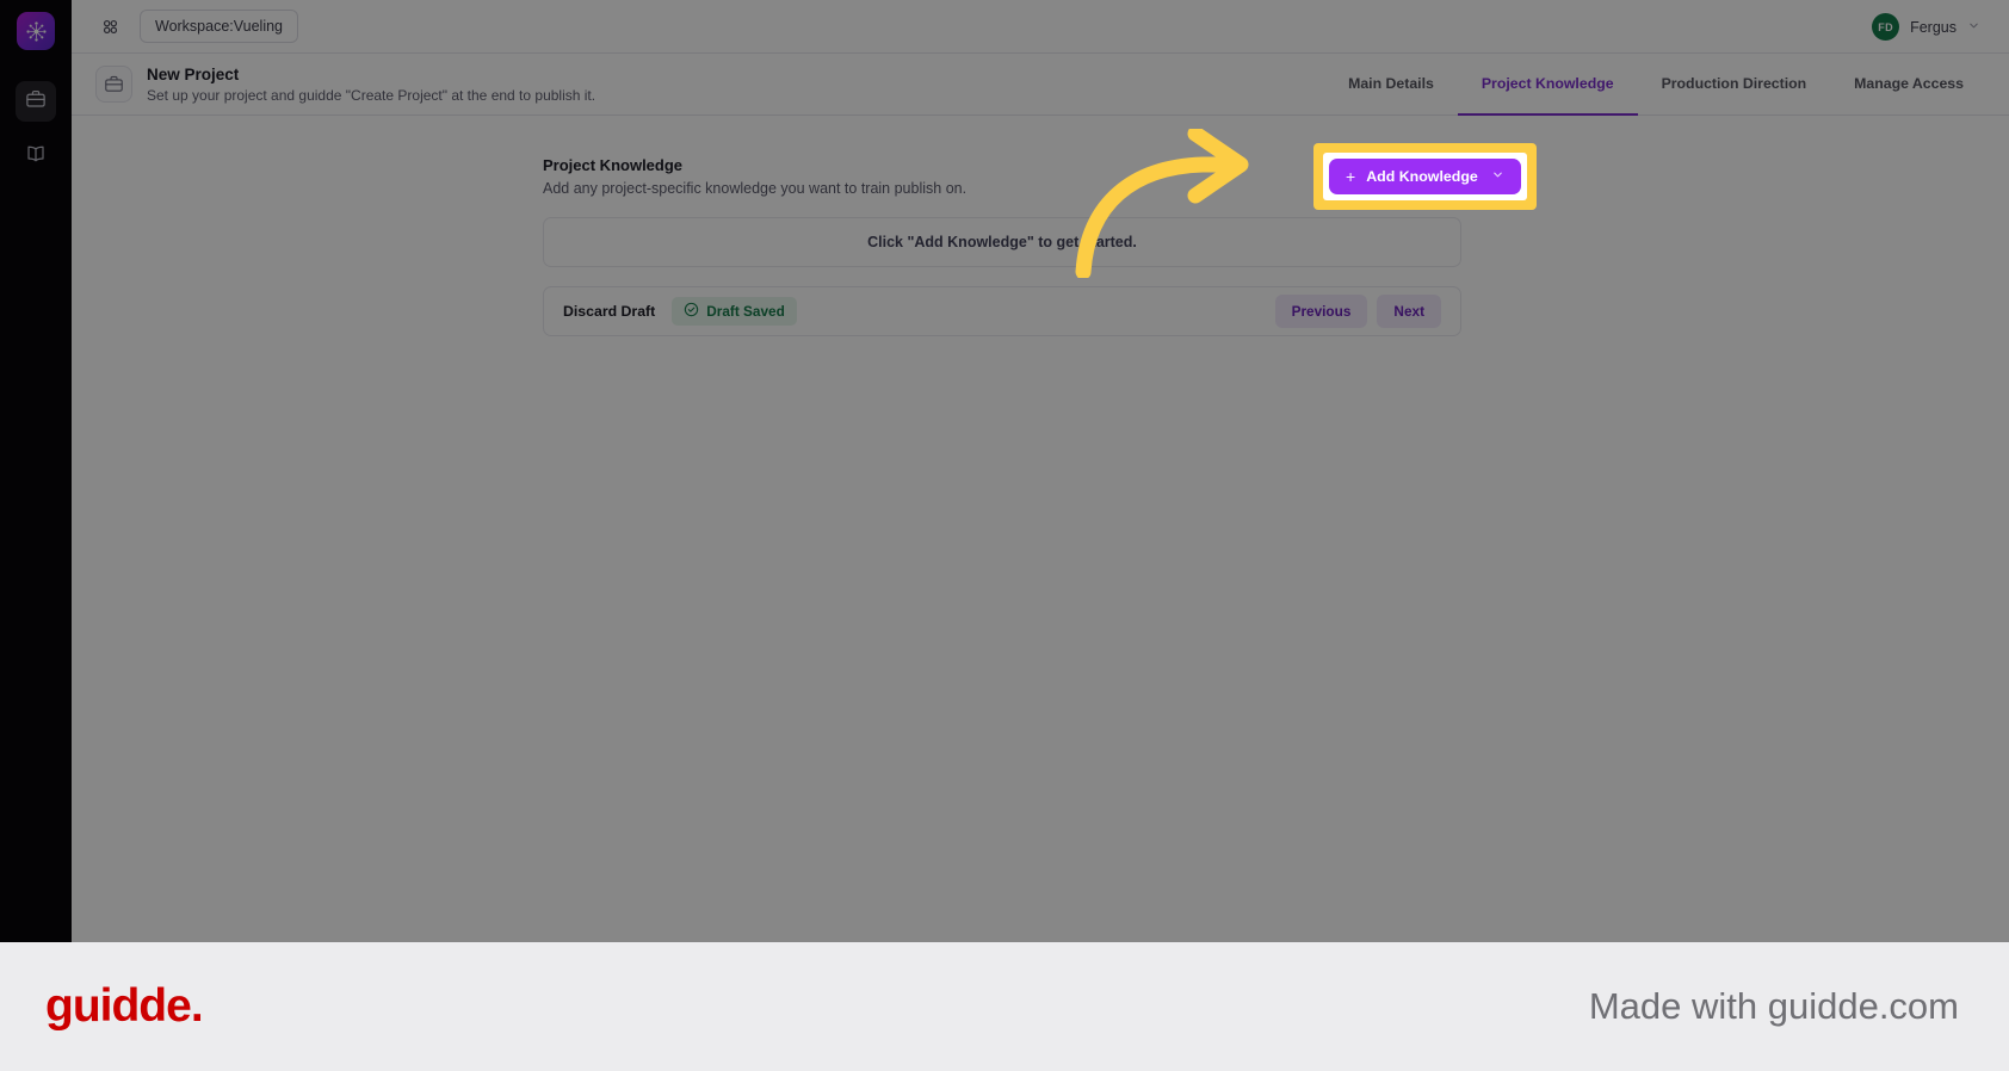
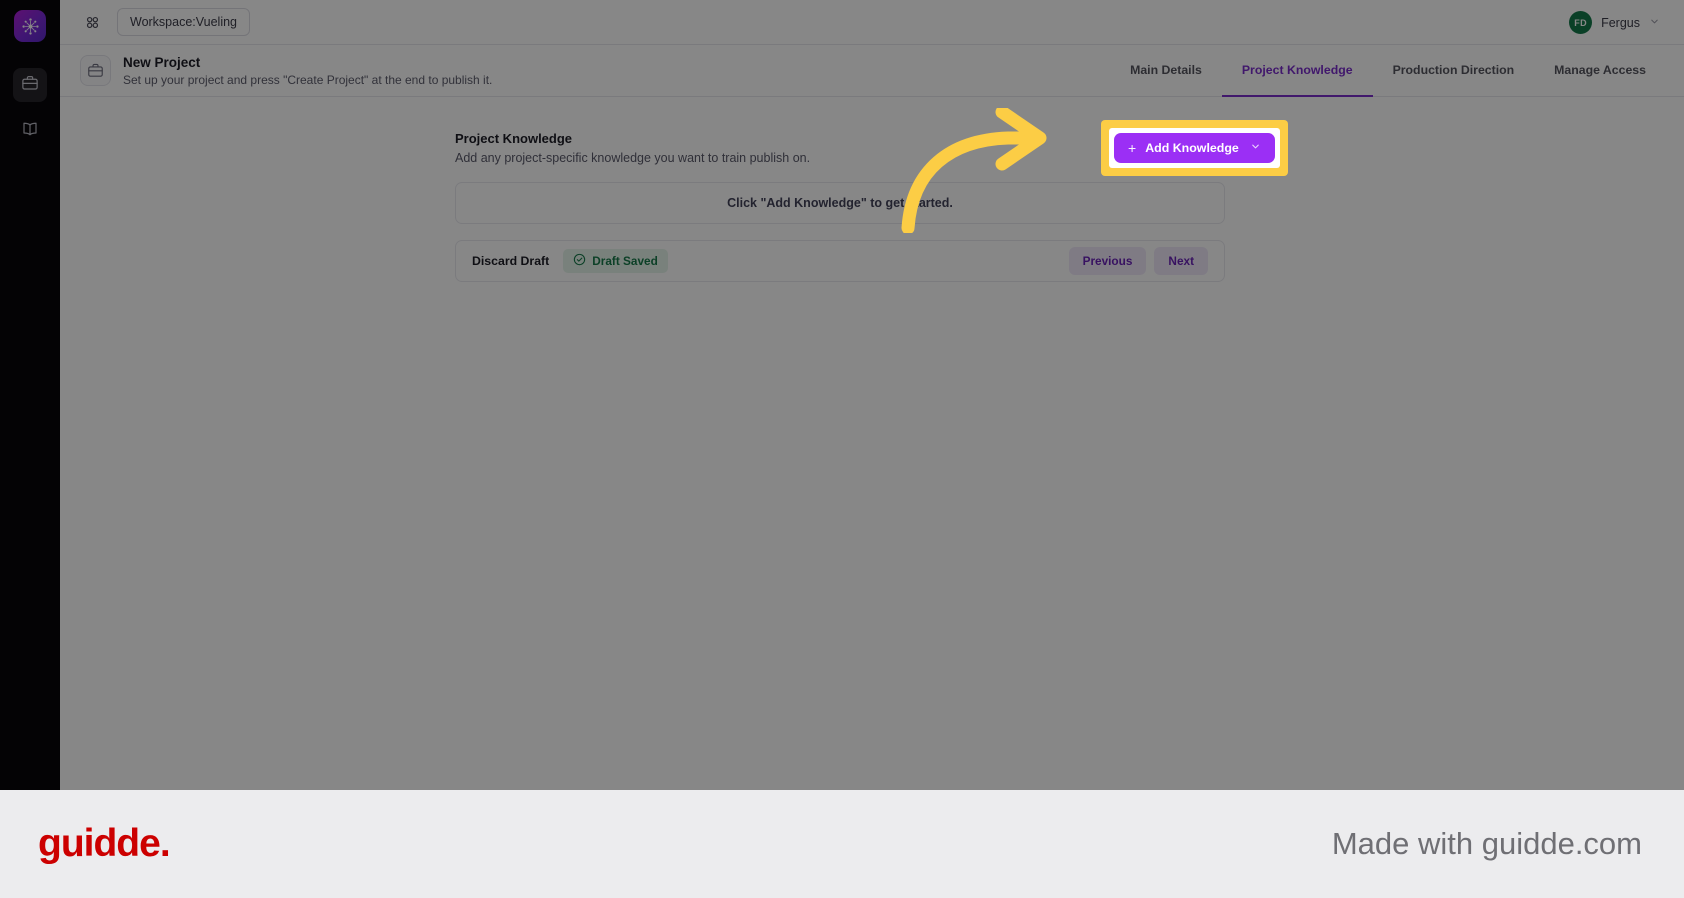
  Workspace:Vueling
  FD
  Fergus
  New Project
- Set up your project and guidde "Create Project" at the end to publish it.
+ Set up your project and press "Create Project" at the end to publish it.
  Main Details
  Project Knowledge
  Production Direction
  Manage Access
  Project Knowledge
  Add any project-specific knowledge you want to train publish on.
  Click "Add Knowledge" to getarted.
  Discard Draft
  Draft Saved
  Previous
  Next
  +
  Add Knowledge
  guidde.
  Made with guidde.com
